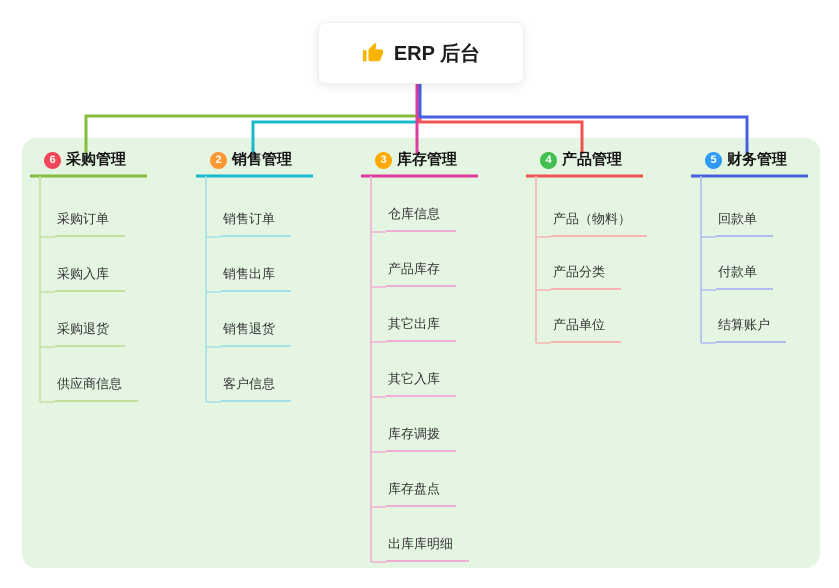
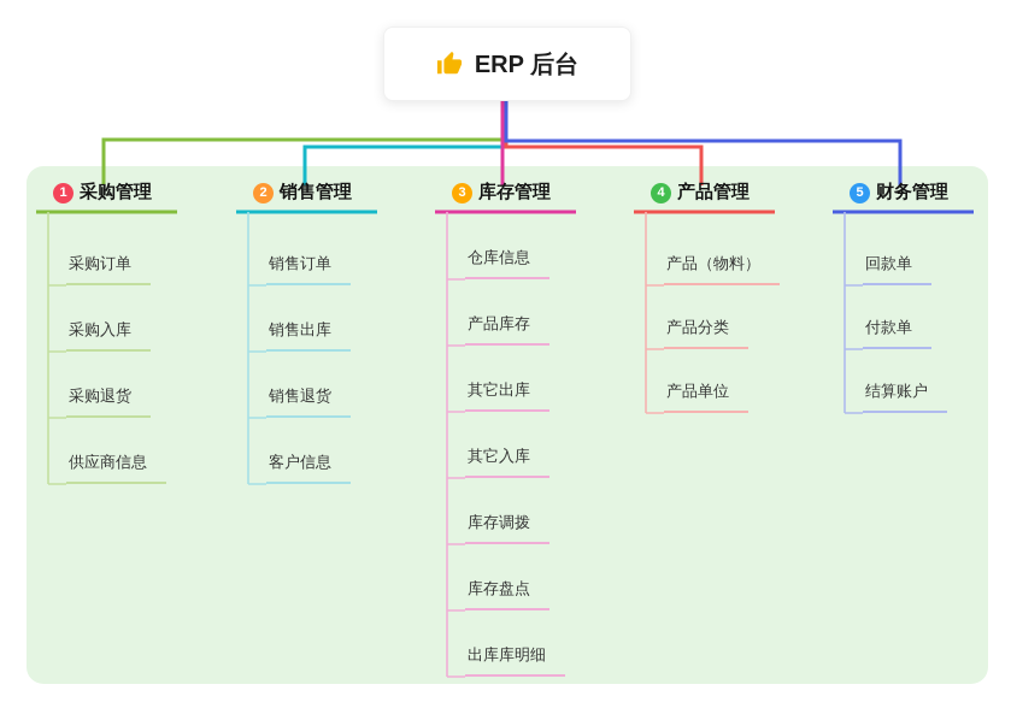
  ERP 后台
- 6
+ 1
  采购管理
  采购订单
  采购入库
  采购退货
  供应商信息
  2
  销售管理
  销售订单
  销售出库
  销售退货
  客户信息
  3
  库存管理
  仓库信息
  产品库存
  其它出库
  其它入库
  库存调拨
  库存盘点
  出库库明细
  4
  产品管理
  产品（物料）
  产品分类
  产品单位
  5
  财务管理
  回款单
  付款单
  结算账户
